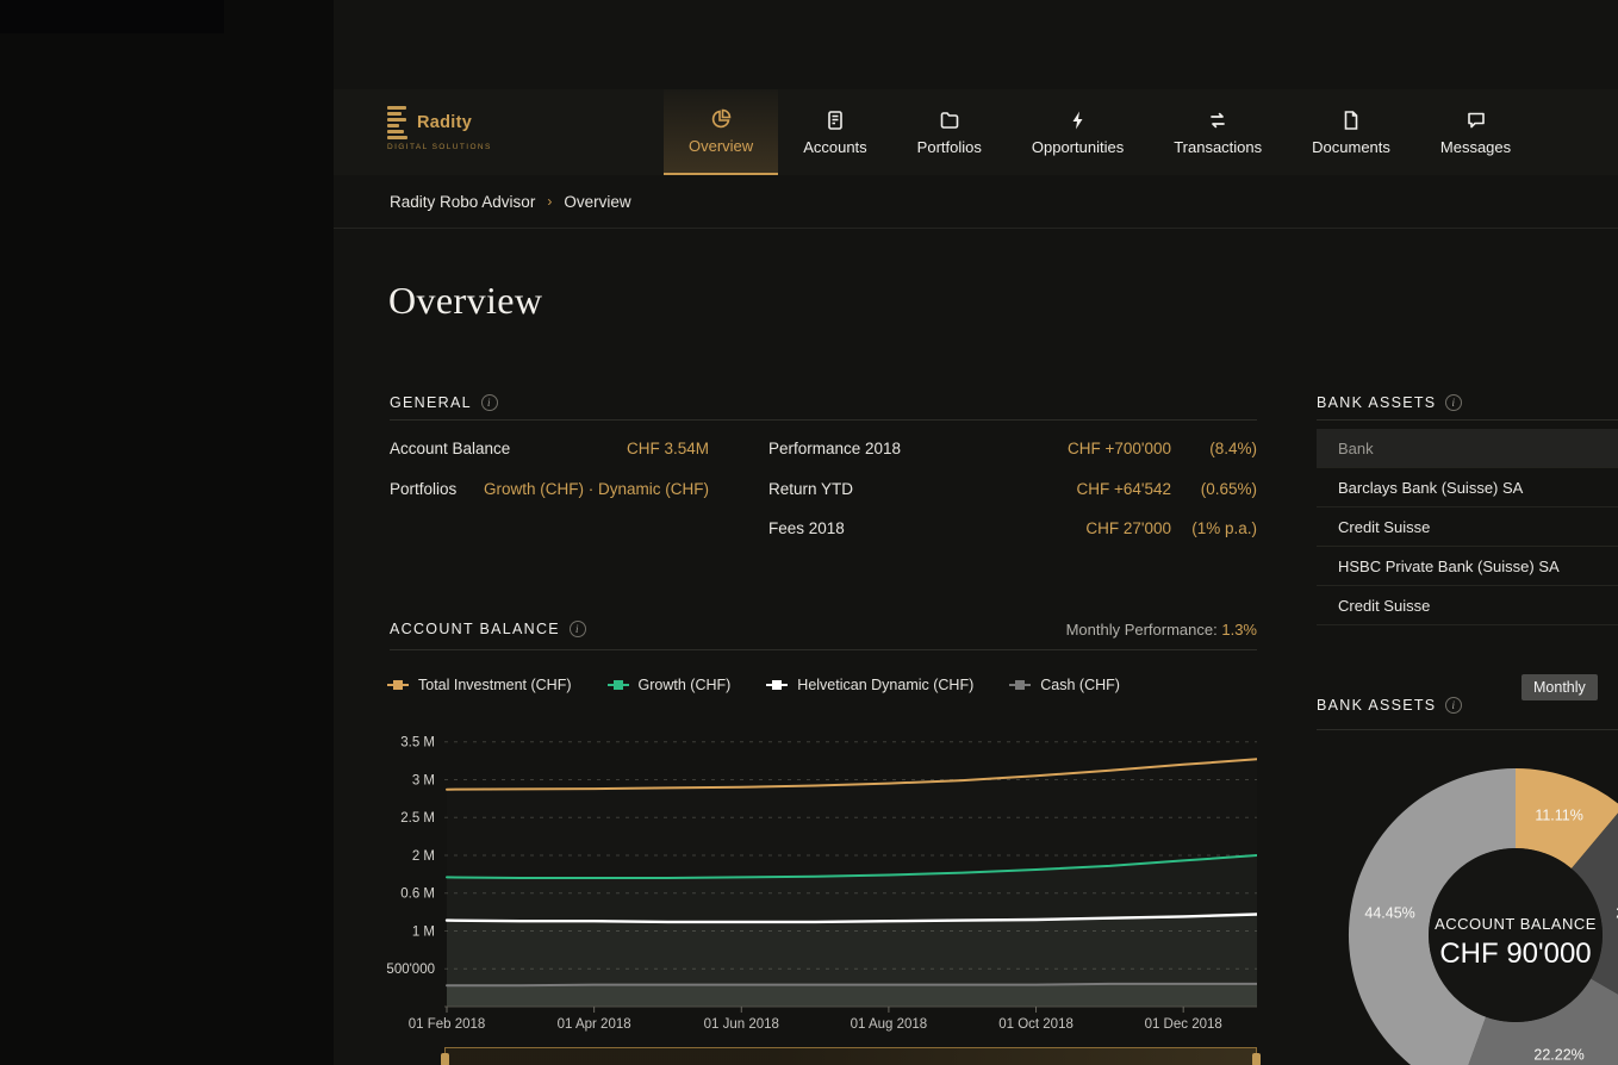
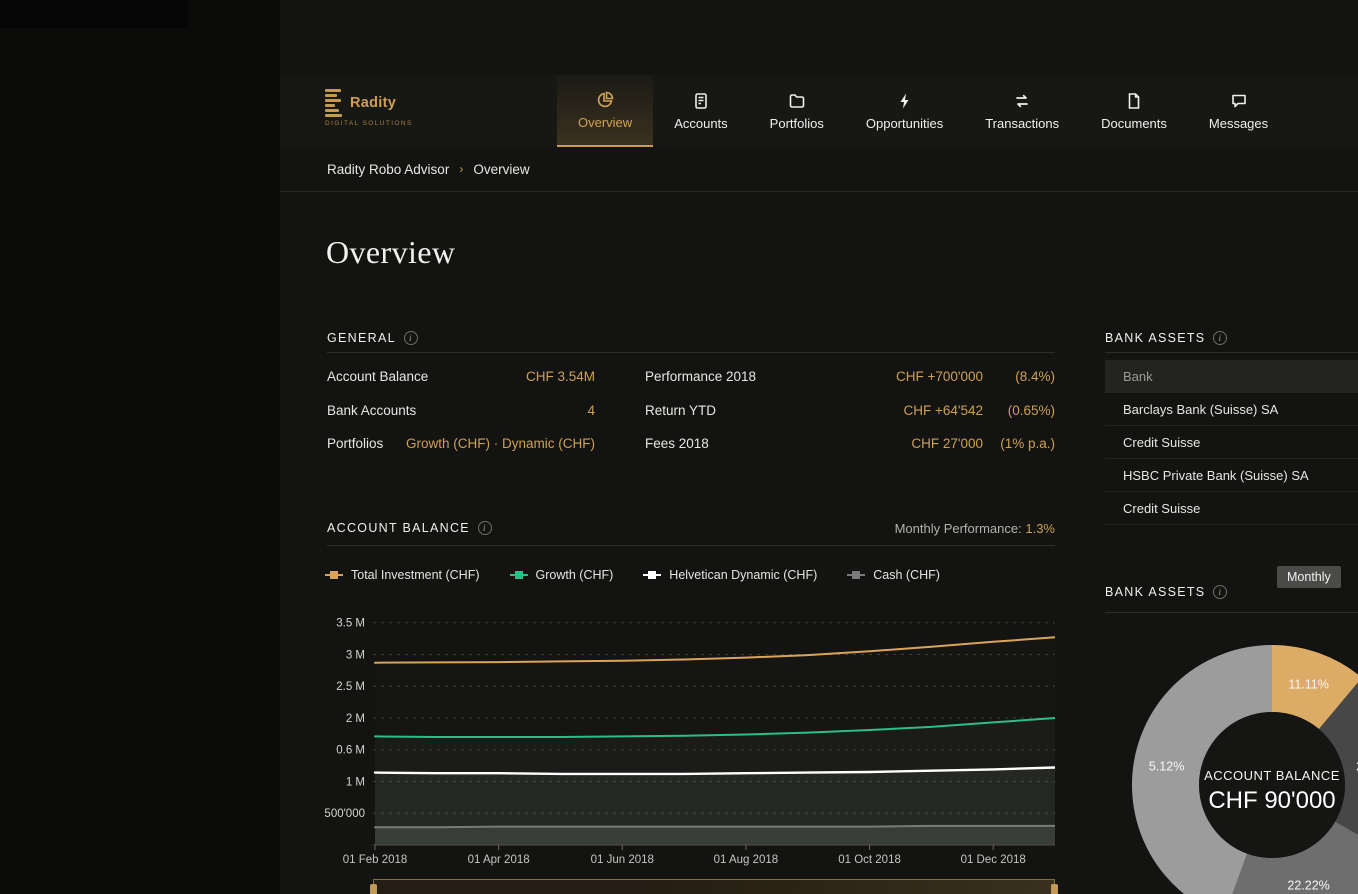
  Radity
  Overview
  Accounts
  Portfolios
  Opportunities
  Transactions
  Documents
  Messages
  Radity Robo Advisor
  ›
  Overview
  Overview
  GENERAL
  i
  Account Balance
  CHF 3.54M
+ Bank Accounts
+ 4
  Portfolios
  Growth (CHF) · Dynamic (CHF)
  Performance 2018
  CHF +700'000
  (8.4%)
  Return YTD
  CHF +64'542
  (0.65%)
  Fees 2018
  CHF 27'000
  (1% p.a.)
  BANK ASSETS
  i
  Bank
  Barclays Bank (Suisse) SA
  Credit Suisse
  HSBC Private Bank (Suisse) SA
  Credit Suisse
  ACCOUNT BALANCE
  i
  Monthly Performance: 1.3%
  Total Investment (CHF)
  Growth (CHF)
  Helvetican Dynamic (CHF)
  Cash (CHF)
  Monthly
  3.5 M
  3 M
  2.5 M
  2 M
  0.6 M
  1 M
  500'000
  01 Feb 2018
  01 Apr 2018
  01 Jun 2018
  01 Aug 2018
  01 Oct 2018
  01 Dec 2018
  BANK ASSETS
  i
  11.11%
  22.22%
- 44.45%
+ 5.12%
  ACCOUNT BALANCE
  CHF 90'000
